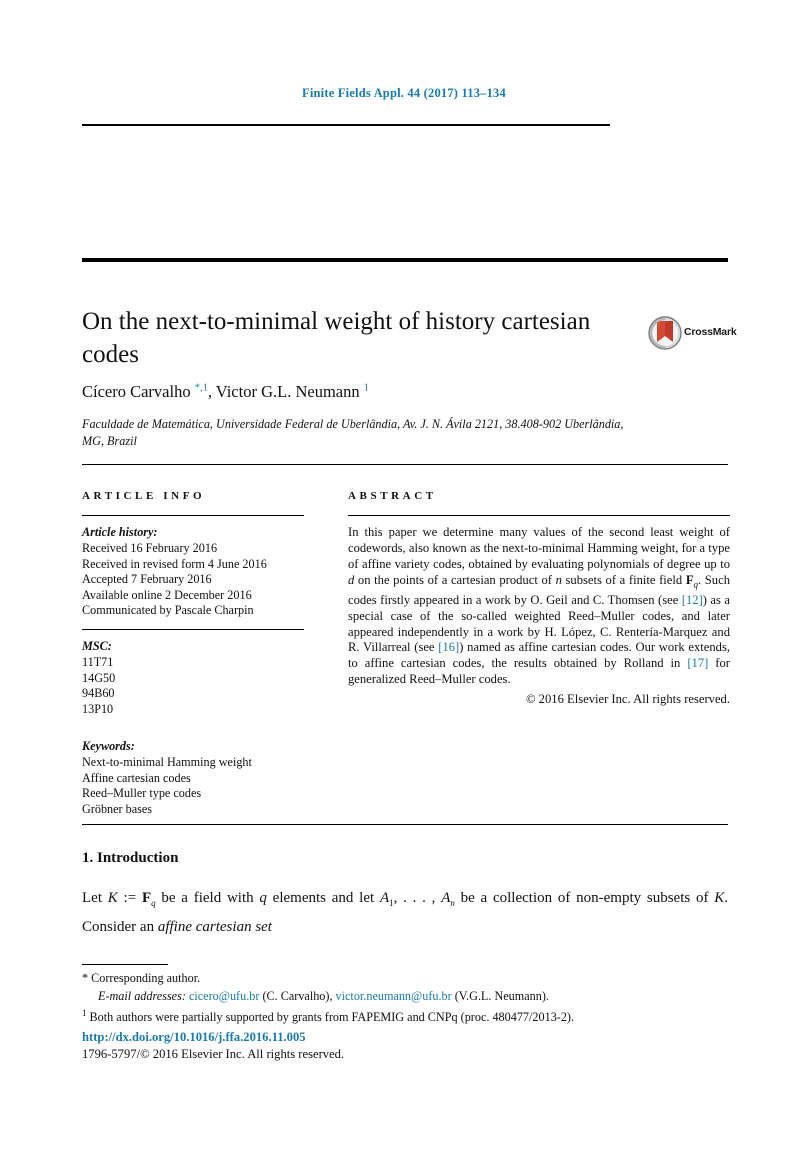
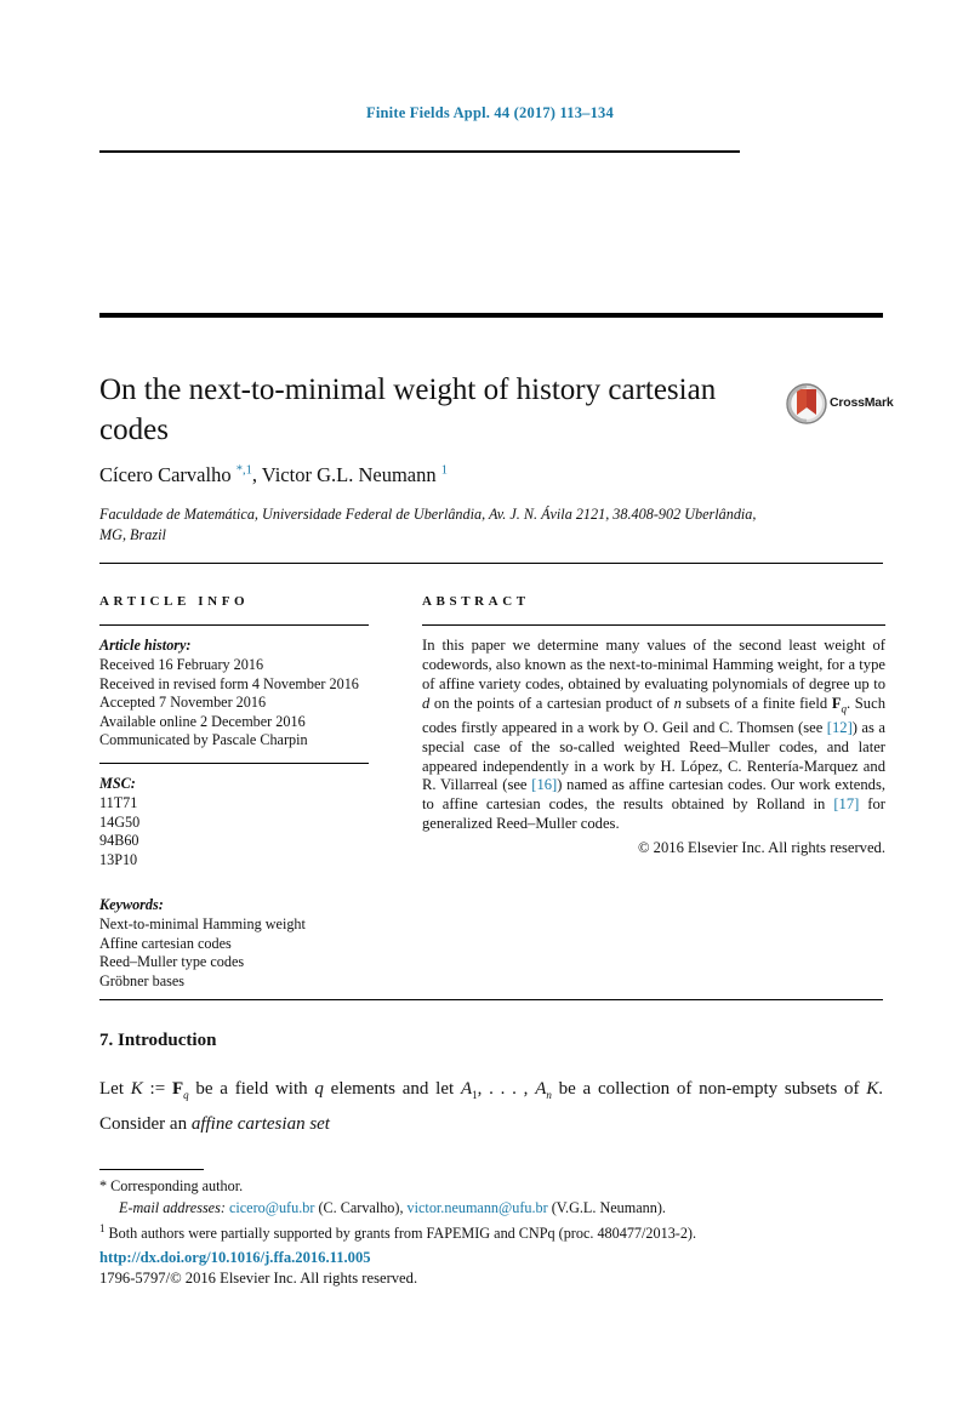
  Finite Fields Appl. 44 (2017) 113–134
  On the next-to-minimal weight of history cartesian codes
  CrossMark
  Cícero Carvalho *,1, Victor G.L. Neumann 1
  Faculdade de Matemática, Universidade Federal de Uberlândia, Av. J. N. Ávila 2121, 38.408-902 Uberlândia, MG, Brazil
  ARTICLE INFO
  Article history:
  Received 16 February 2016
- Received in revised form 4 June 2016
+ Received in revised form 4 November 2016
- Accepted 7 February 2016
+ Accepted 7 November 2016
  Available online 2 December 2016
  Communicated by Pascale Charpin
  MSC:
  11T71
  14G50
  94B60
  13P10
  Keywords:
  Next-to-minimal Hamming weight
  Affine cartesian codes
  Reed–Muller type codes
  Gröbner bases
  ABSTRACT
  In this paper we determine many values of the second least weight of codewords, also known as the next-to-minimal Hamming weight, for a type of affine variety codes, obtained by evaluating polynomials of degree up to d on the points of a cartesian product of n subsets of a finite field Fq. Such codes firstly appeared in a work by O. Geil and C. Thomsen (see [12]) as a special case of the so-called weighted Reed–Muller codes, and later appeared independently in a work by H. López, C. Rentería-Marquez and R. Villarreal (see [16]) named as affine cartesian codes. Our work extends, to affine cartesian codes, the results obtained by Rolland in [17] for generalized Reed–Muller codes.
  © 2016 Elsevier Inc. All rights reserved.
- 1. Introduction
+ 7. Introduction
  Let K := Fq be a field with q elements and let A1, . . . , An be a collection of non-empty subsets of K. Consider an affine cartesian set
  * Corresponding author.
  E-mail addresses: cicero@ufu.br (C. Carvalho), victor.neumann@ufu.br (V.G.L. Neumann).
  1 Both authors were partially supported by grants from FAPEMIG and CNPq (proc. 480477/2013-2).
  http://dx.doi.org/10.1016/j.ffa.2016.11.005
  1796-5797/© 2016 Elsevier Inc. All rights reserved.
